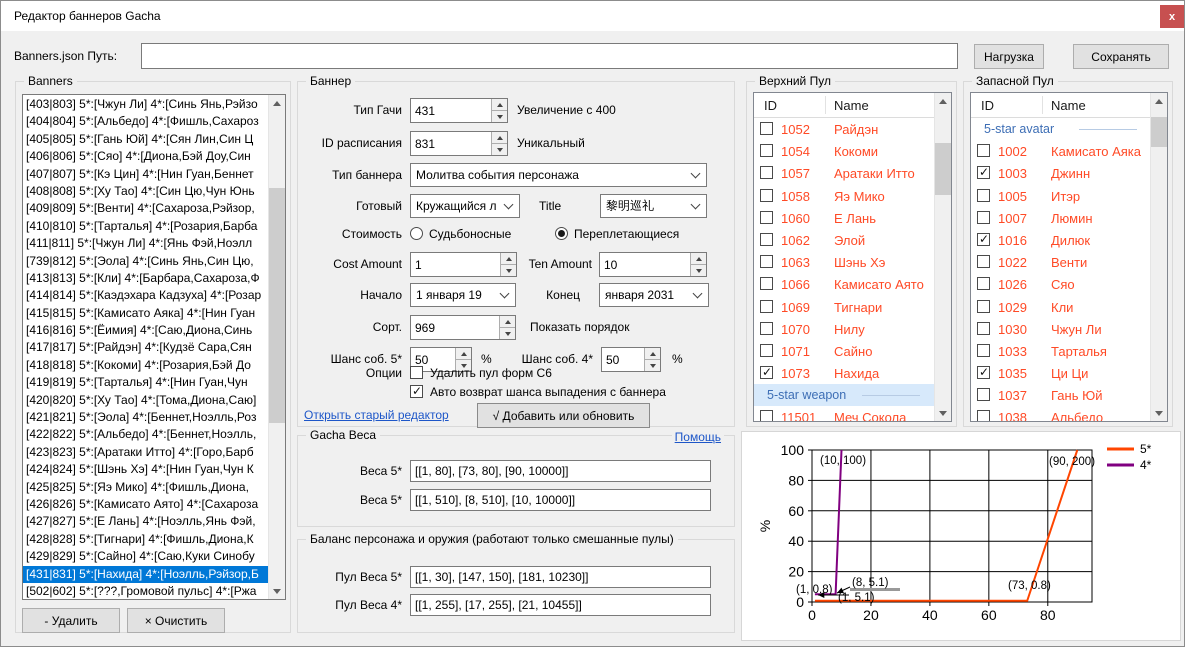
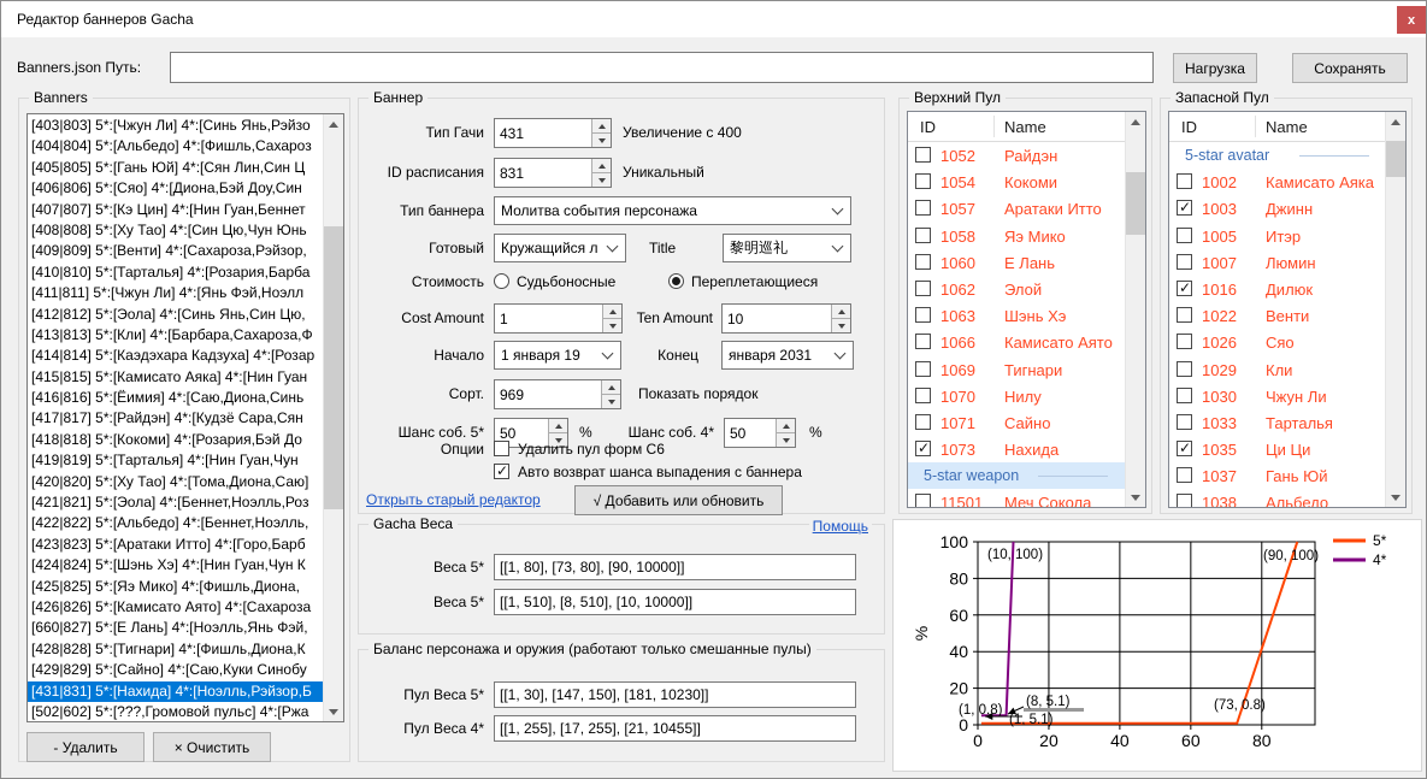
  Редактор баннеров Gacha
  x
  Banners.json Путь:
  Нагрузка
  Сохранять
  Banners
  [403|803] 5*:[Чжун Ли] 4*:[Синь Янь,Рэйзо
  [404|804] 5*:[Альбедо] 4*:[Фишль,Сахароз
  [405|805] 5*:[Гань Юй] 4*:[Сян Лин,Син Ц
  [406|806] 5*:[Сяо] 4*:[Диона,Бэй Доу,Син
  [407|807] 5*:[Кэ Цин] 4*:[Нин Гуан,Беннет
  [408|808] 5*:[Ху Тао] 4*:[Син Цю,Чун Юнь
  [409|809] 5*:[Венти] 4*:[Сахароза,Рэйзор,
  [410|810] 5*:[Тарталья] 4*:[Розария,Барба
  [411|811] 5*:[Чжун Ли] 4*:[Янь Фэй,Ноэлл
- [739|812] 5*:[Эола] 4*:[Синь Янь,Син Цю,
+ [412|812] 5*:[Эола] 4*:[Синь Янь,Син Цю,
  [413|813] 5*:[Кли] 4*:[Барбара,Сахароза,Ф
  [414|814] 5*:[Каэдэхара Кадзуха] 4*:[Розар
  [415|815] 5*:[Камисато Аяка] 4*:[Нин Гуан
  [416|816] 5*:[Ёимия] 4*:[Саю,Диона,Синь
  [417|817] 5*:[Райдэн] 4*:[Кудзё Сара,Сян
  [418|818] 5*:[Кокоми] 4*:[Розария,Бэй До
  [419|819] 5*:[Тарталья] 4*:[Нин Гуан,Чун
  [420|820] 5*:[Ху Тао] 4*:[Тома,Диона,Саю]
  [421|821] 5*:[Эола] 4*:[Беннет,Ноэлль,Роз
  [422|822] 5*:[Альбедо] 4*:[Беннет,Ноэлль,
  [423|823] 5*:[Аратаки Итто] 4*:[Горо,Барб
  [424|824] 5*:[Шэнь Хэ] 4*:[Нин Гуан,Чун К
  [425|825] 5*:[Яэ Мико] 4*:[Фишль,Диона,
  [426|826] 5*:[Камисато Аято] 4*:[Сахароза
- [427|827] 5*:[Е Лань] 4*:[Ноэлль,Янь Фэй,
+ [660|827] 5*:[Е Лань] 4*:[Ноэлль,Янь Фэй,
  [428|828] 5*:[Тигнари] 4*:[Фишль,Диона,К
  [429|829] 5*:[Сайно] 4*:[Саю,Куки Синобу
  [431|831] 5*:[Нахида] 4*:[Ноэлль,Рэйзор,Б
  [502|602] 5*:[???,Громовой пульс] 4*:[Ржа
  - Удалить
  × Очистить
  Баннер
  Тип Гачи
  431
  Увеличение с 400
  ID расписания
  831
  Уникальный
  Тип баннера
  Молитва события персонажа
  Готовый
  Кружащийся л
  Title
  黎明巡礼
  Стоимость
  Судьбоносные
  Переплетающиеся
  Cost Amount
  1
  Ten Amount
  10
  Начало
  1 января 19
  Конец
  января 2031
  Сорт.
  969
  Показать порядок
  Шанс соб. 5*
  50
  %
  Шанс соб. 4*
  50
  %
  Опции
  Удалить пул форм С6
  Авто возврат шанса выпадения с баннера
  Открыть старый редактор
  √ Добавить или обновить
  Gacha Веса
  Помощь
  Веса 5*
  [[1, 80], [73, 80], [90, 10000]]
  Веса 5*
  [[1, 510], [8, 510], [10, 10000]]
  Баланс персонажа и оружия (работают только смешанные пулы)
  Пул Веса 5*
  [[1, 30], [147, 150], [181, 10230]]
  Пул Веса 4*
  [[1, 255], [17, 255], [21, 10455]]
  Верхний Пул
  ID
  Name
  1052
  Райдэн
  1054
  Кокоми
  1057
  Аратаки Итто
  1058
  Яэ Мико
  1060
  Е Лань
  1062
  Элой
  1063
  Шэнь Хэ
  1066
  Камисато Аято
  1069
  Тигнари
  1070
  Нилу
  1071
  Сайно
  1073
  Нахида
  5-star weapon
  11501
  Меч Сокола
  Запасной Пул
  ID
  Name
  5-star avatar
  1002
  Камисато Аяка
  1003
  Джинн
  1005
  Итэр
  1007
  Люмин
  1016
  Дилюк
  1022
  Венти
  1026
  Сяо
  1029
  Кли
  1030
  Чжун Ли
  1033
  Тарталья
  1035
  Ци Ци
  1037
  Гань Юй
  1038
  Альбедо
  0
  20
  40
  60
  80
  0
  20
  40
  60
  80
  100
  (10, 100)
- (90, 200)
+ (90, 100)
  (1, 0.8)
  (8, 5.1)
  (1, 5.1)
  (73, 0.8)
  5*
  4*
